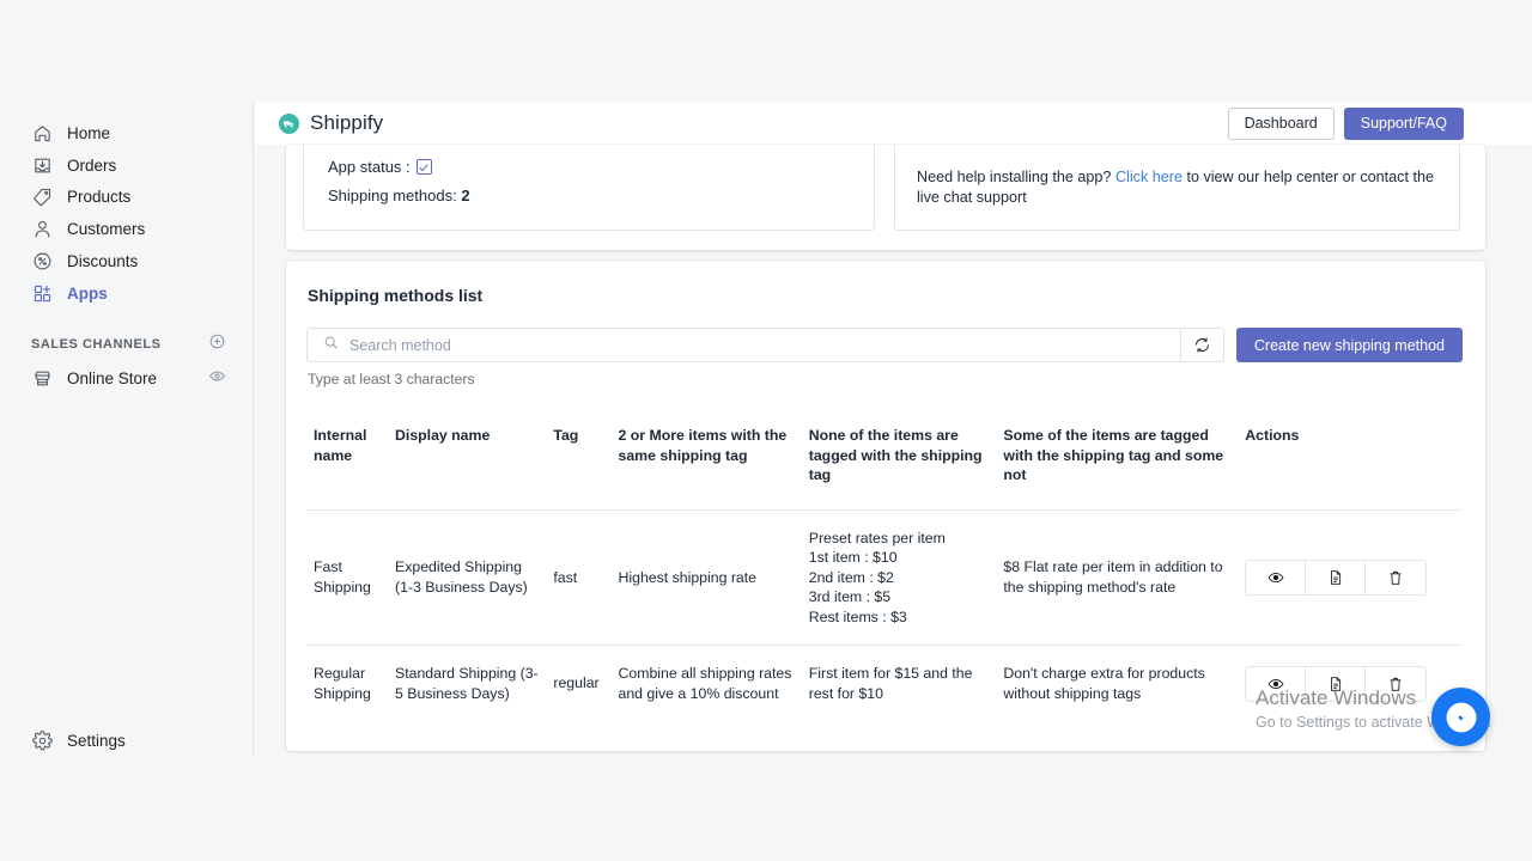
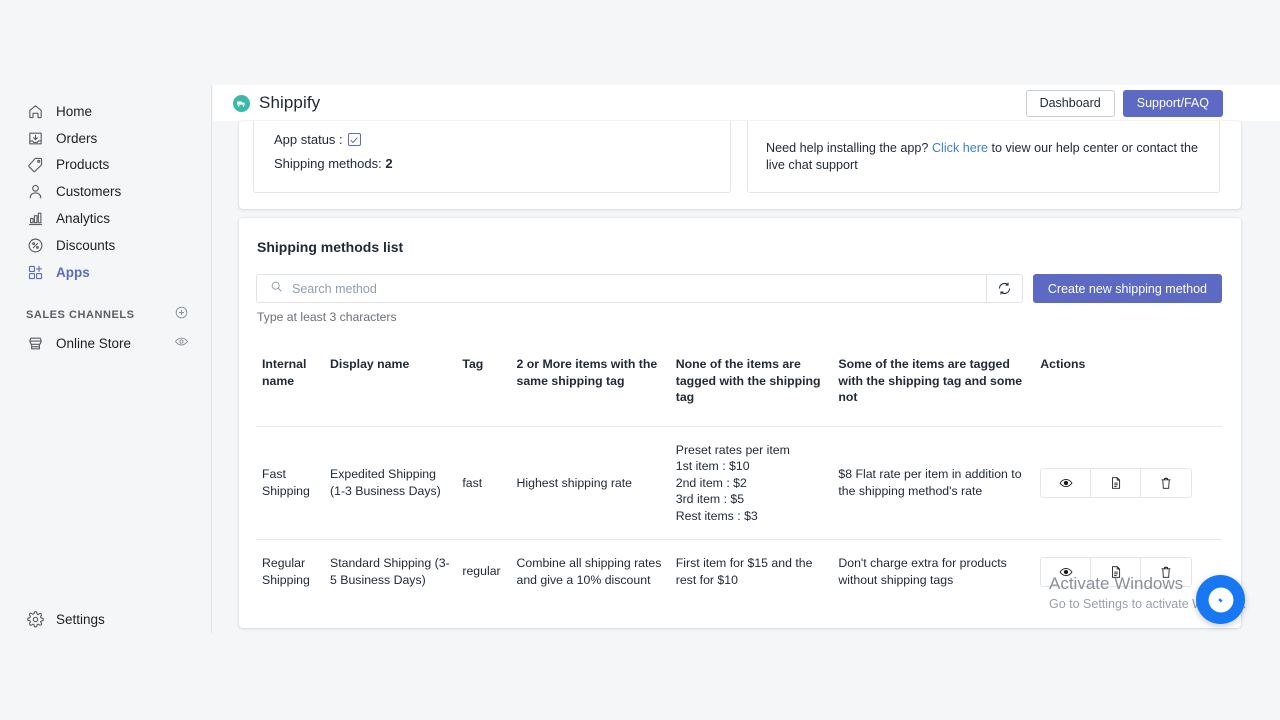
  Home
  Orders
  Products
  Customers
+ Analytics
  Discounts
  Apps
  SALES CHANNELS
  Online Store
  Settings
  Shippify
  Dashboard
  Support/FAQ
  App status :
  Shipping methods: 2
  Need help installing the app? Click here to view our help center or contact the live chat support
  Shipping methods list
  Search method
  Create new shipping method
  Type at least 3 characters
  Internal name	Display name	Tag	2 or More items with the same shipping tag	None of the items are tagged with the shipping tag	Some of the items are tagged with the shipping tag and some not	Actions
  Fast Shipping	Expedited Shipping (1-3 Business Days)	fast	Highest shipping rate	Preset rates per item 1st item : $10 2nd item : $2 3rd item : $5 Rest items : $3	$8 Flat rate per item in addition to the shipping method's rate
  Regular Shipping	Standard Shipping (3-5 Business Days)	regular	Combine all shipping rates and give a 10% discount	First item for $15 and the rest for $10	Don't charge extra for products without shipping tags
  Activate Windows
  Go to Settings to activate
